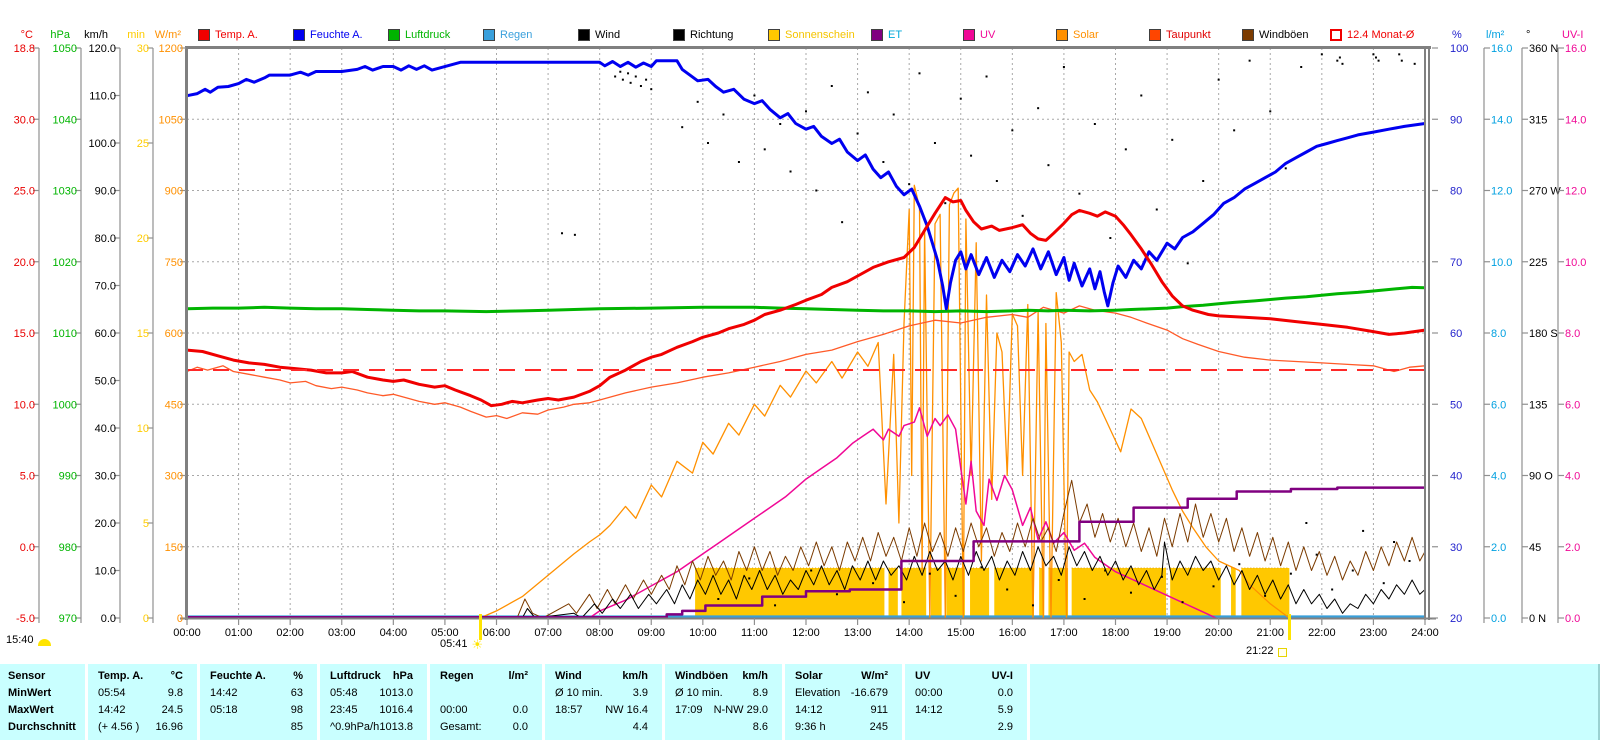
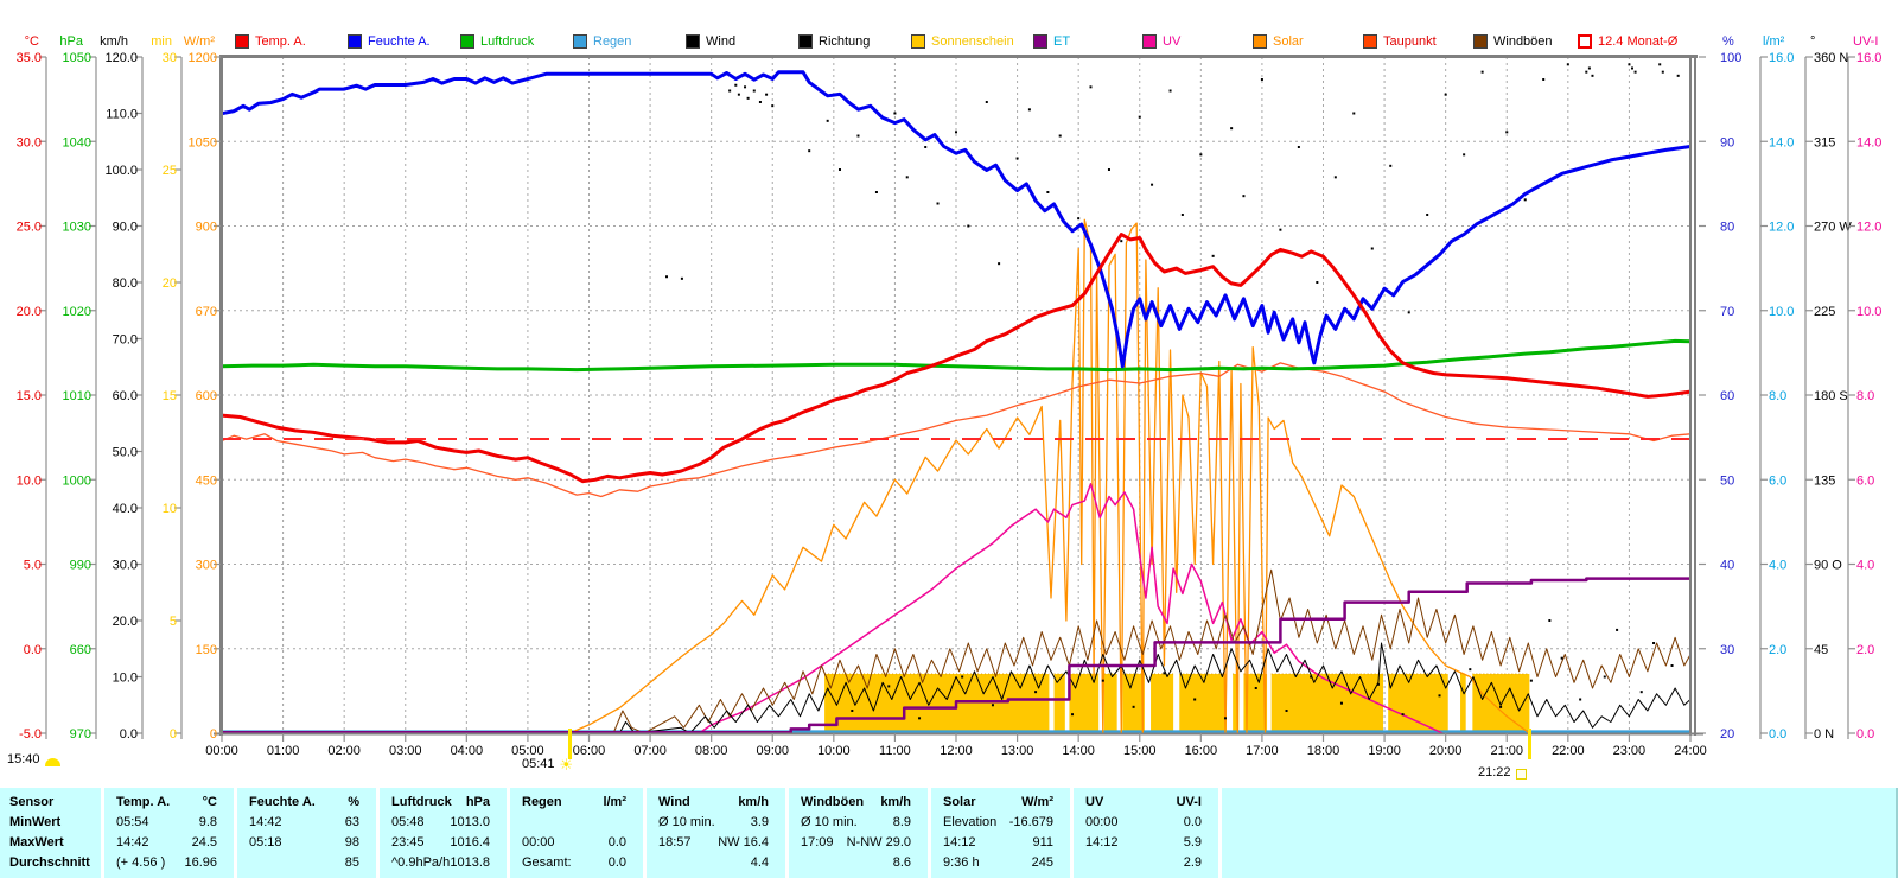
  Temp. A.
  Feuchte A.
  Luftdruck
  Regen
  Wind
  Richtung
  Sonnenschein
  ET
  UV
  Solar
  Taupunkt
  Windböen
  12.4 Monat-Ø
- 18.8
+ 35.0
  30.0
  25.0
  20.0
  15.0
  10.0
  5.0
  0.0
  -5.0
  °C
  1050
  1040
  1030
  1020
  1010
  1000
  990
- 980
+ 660
  970
  hPa
  120.0
  110.0
  100.0
  90.0
  80.0
  70.0
  60.0
  50.0
  40.0
  30.0
  20.0
  10.0
  0.0
  km/h
  30
  25
  20
  15
  10
  5
  0
  min
  1200
  1050
  900
- 750
+ 670
  600
  450
  300
  150
  0
  W/m²
  100
  90
  80
  70
  60
  50
  40
  30
  20
  %
  16.0
  14.0
  12.0
  10.0
  8.0
  6.0
  4.0
  2.0
  0.0
  l/m²
  360 N
  315
  270 W
  225
  180 S
  135
  90 O
  45
  0 N
  °
  16.0
  14.0
  12.0
  10.0
  8.0
  6.0
  4.0
  2.0
  0.0
  UV-I
  00:00
  01:00
  02:00
  03:00
  04:00
  05:00
  06:00
  07:00
  08:00
  09:00
  10:00
  11:00
  12:00
  13:00
  14:00
  15:00
  16:00
  17:00
  18:00
  19:00
  20:00
  21:00
  22:00
  23:00
  24:00
  15:40
  05:41
  ☀
  21:22
  Sensor
  MinWert
  MaxWert
  Durchschnitt
  Temp. A.
  °C
  05:54
  9.8
  14:42
  24.5
  (+ 4.56 )
  16.96
  Feuchte A.
  %
  14:42
  63
  05:18
  98
  85
  Luftdruck
  hPa
  05:48
  1013.0
  23:45
  1016.4
  ^0.9hPa/h
  1013.8
  Regen
  l/m²
  00:00
  0.0
  Gesamt:
  0.0
  Wind
  km/h
  Ø 10 min.
  3.9
  18:57
  NW 16.4
  4.4
  Windböen
  km/h
  Ø 10 min.
  8.9
  17:09
  N-NW 29.0
  8.6
  Solar
  W/m²
  Elevation
  -16.679
  14:12
  911
  9:36 h
  245
  UV
  UV-I
  00:00
  0.0
  14:12
  5.9
  2.9
